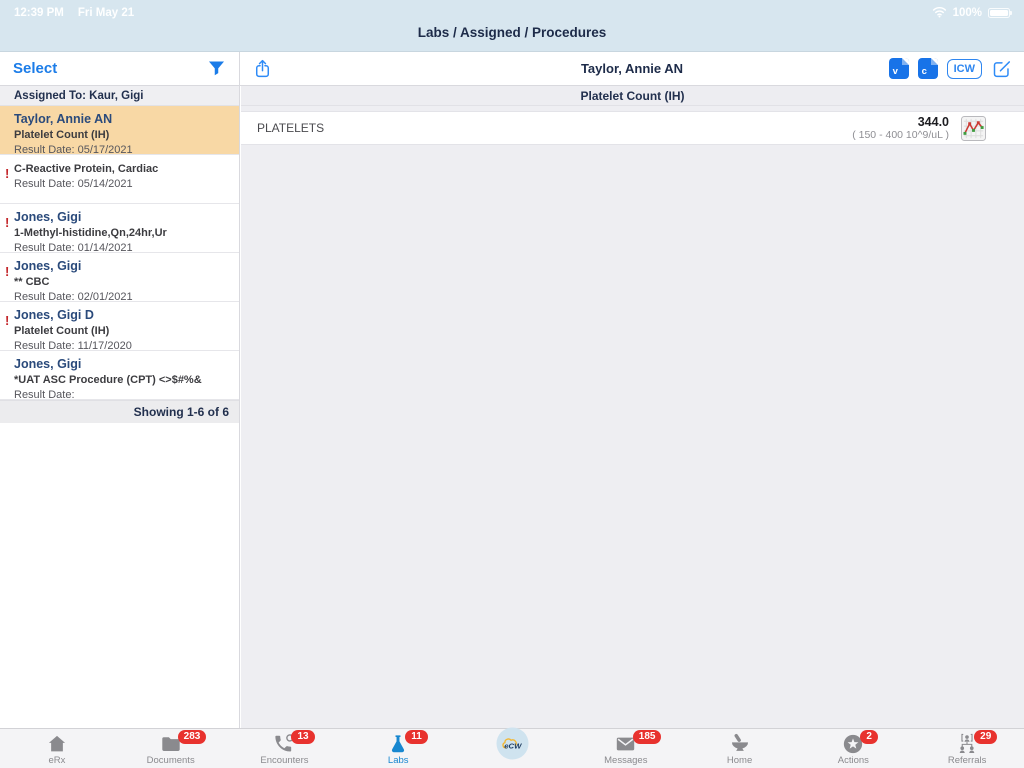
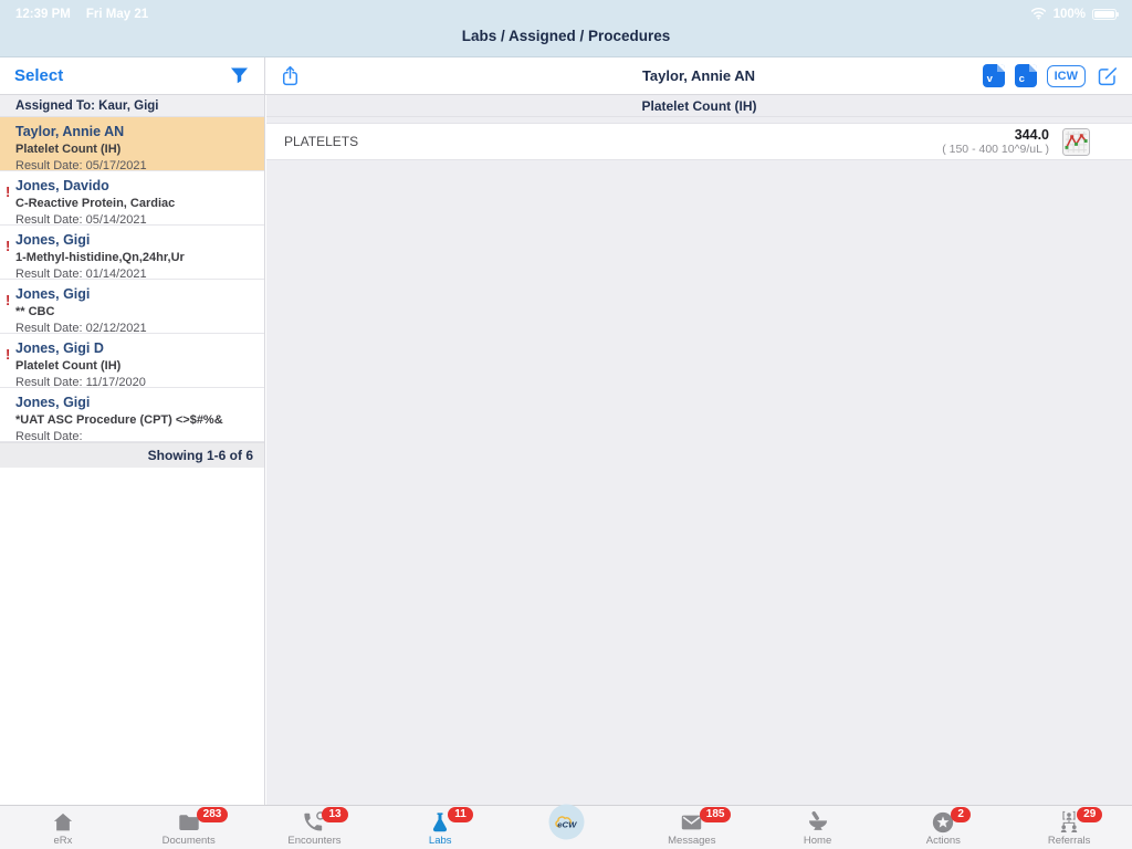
  12:39 PM
  Fri May 21
  100%
  Labs / Assigned / Procedures
  Select
  Taylor, Annie AN
  v
  c
  ICW
  Assigned To: Kaur, Gigi
  Taylor, Annie AN
  Platelet Count (IH)
  Result Date: 05/17/2021
  !
+ Jones, Davido
  C-Reactive Protein, Cardiac
  Result Date: 05/14/2021
  !
  Jones, Gigi
  1-Methyl-histidine,Qn,24hr,Ur
  Result Date: 01/14/2021
  !
  Jones, Gigi
  ** CBC
- Result Date: 02/01/2021
+ Result Date: 02/12/2021
  !
  Jones, Gigi D
  Platelet Count (IH)
  Result Date: 11/17/2020
  Jones, Gigi
  *UAT ASC Procedure (CPT) <>$#%&
  Result Date:
  Showing 1-6 of 6
  Platelet Count (IH)
  PLATELETS
  344.0
  ( 150 - 400 10^9/uL )
  eRx
  Documents
  283
  Encounters
  13
  Labs
  11
  eCW
  Messages
  185
  Home
  Actions
  2
  Referrals
  29
